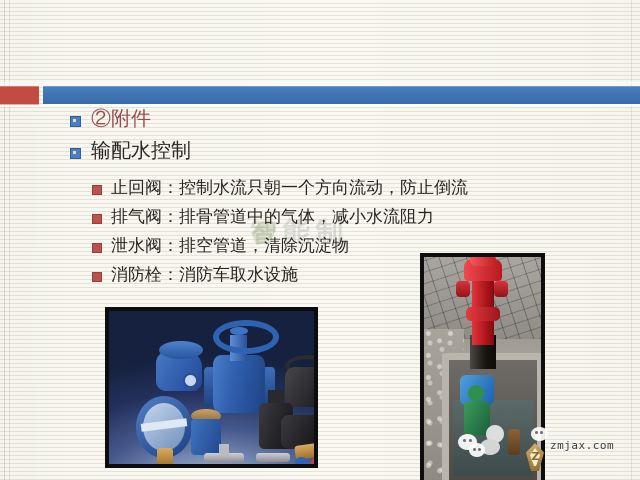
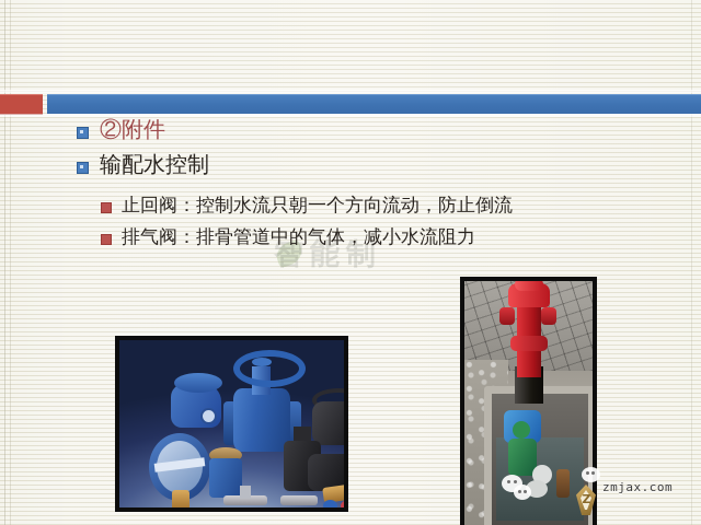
  智能制
  ②附件
  输配水控制
  止回阀：控制水流只朝一个方向流动，防止倒流
  排气阀：排骨管道中的气体，减小水流阻力
- 泄水阀：排空管道，清除沉淀物
- 消防栓：消防车取水设施
  Z
  zmjax.com
